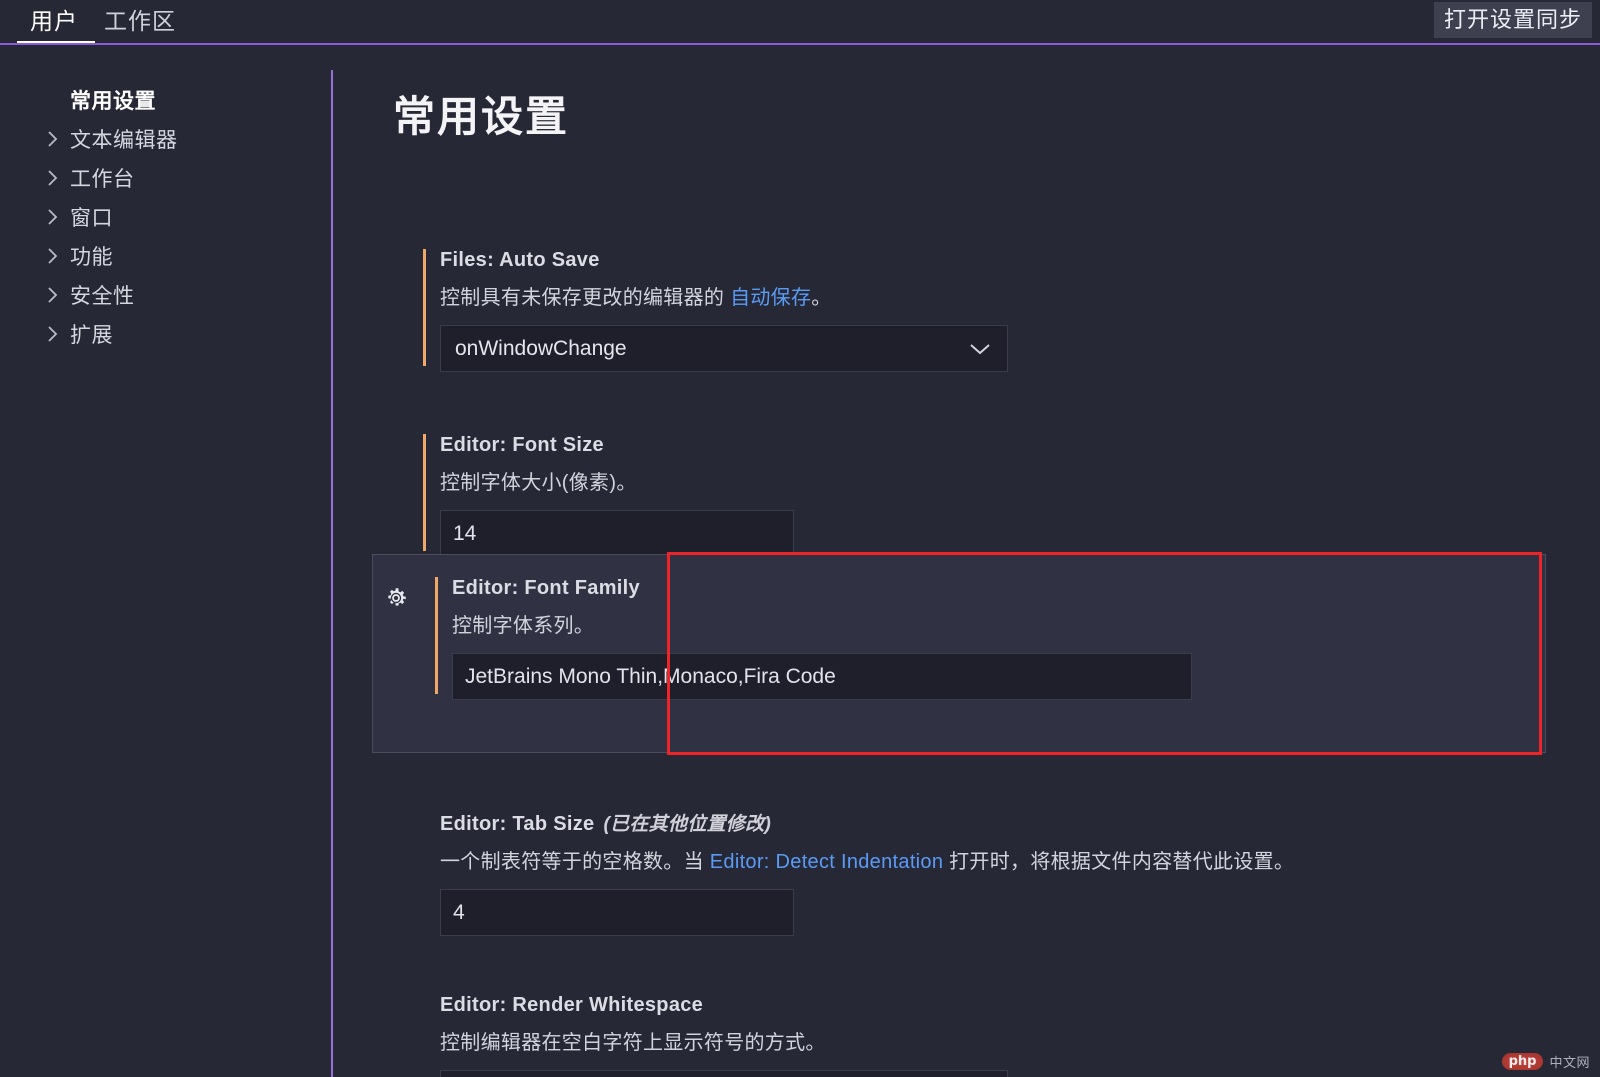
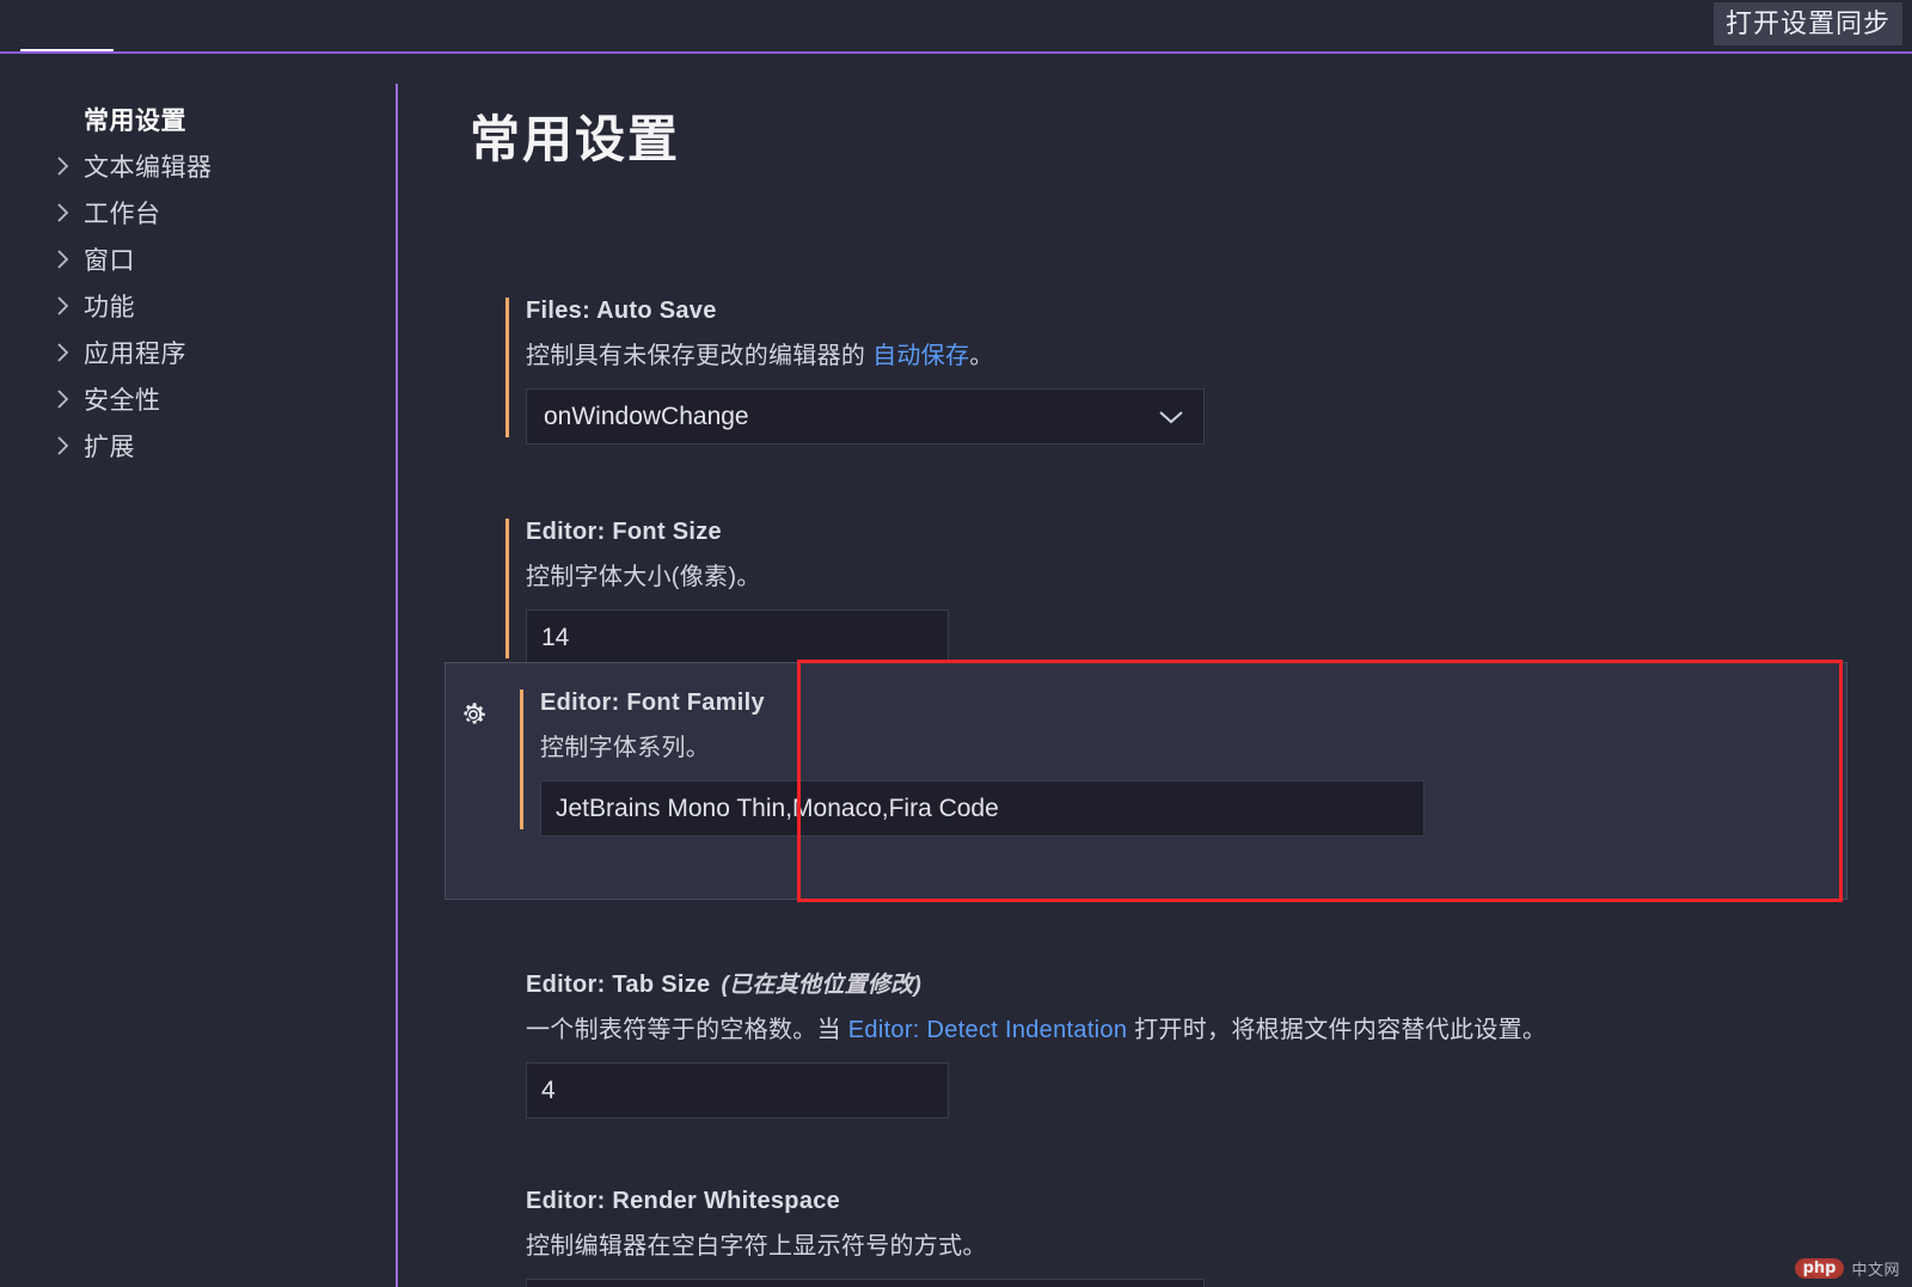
- 用户
- 工作区
  打开设置同步
  常用设置
  文本编辑器
  工作台
  窗口
  功能
+ 应用程序
  安全性
  扩展
  常用设置
  Files: Auto Save
  控制具有未保存更改的编辑器的 自动保存。
  onWindowChange
  Editor: Font Size
  控制字体大小(像素)。
  14
  Editor: Tab Size (已在其他位置修改)
  一个制表符等于的空格数。当 Editor: Detect Indentation 打开时，将根据文件内容替代此设置。
  4
  Editor: Render Whitespace
  控制编辑器在空白字符上显示符号的方式。
  Editor: Font Family
  控制字体系列。
  JetBrains Mono Thin,Monaco,Fira Code
  php
  中文网
